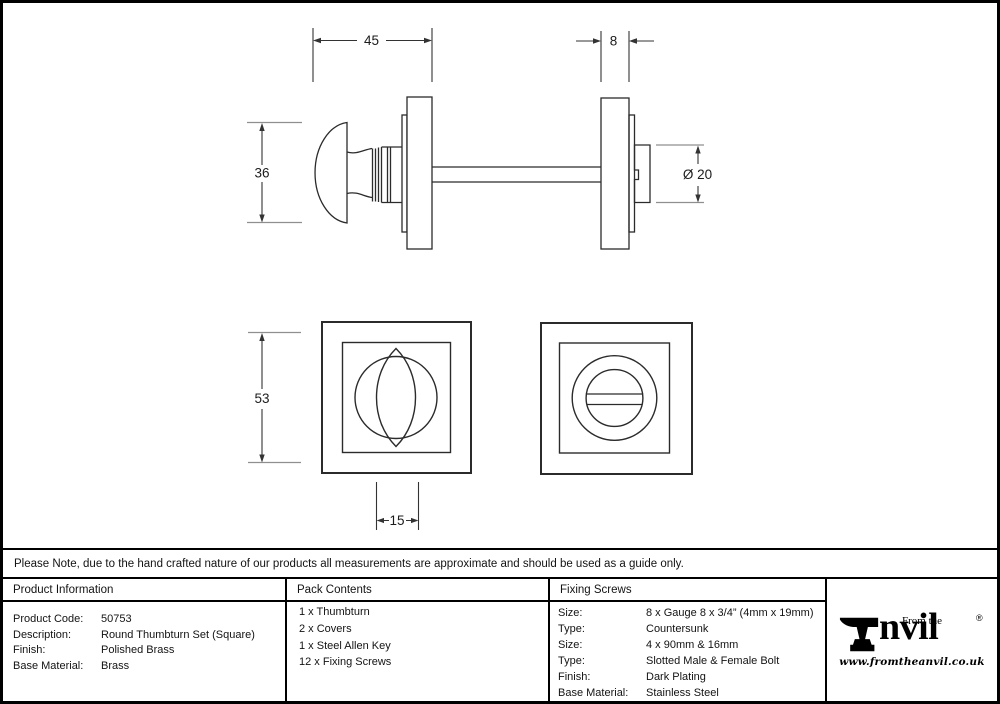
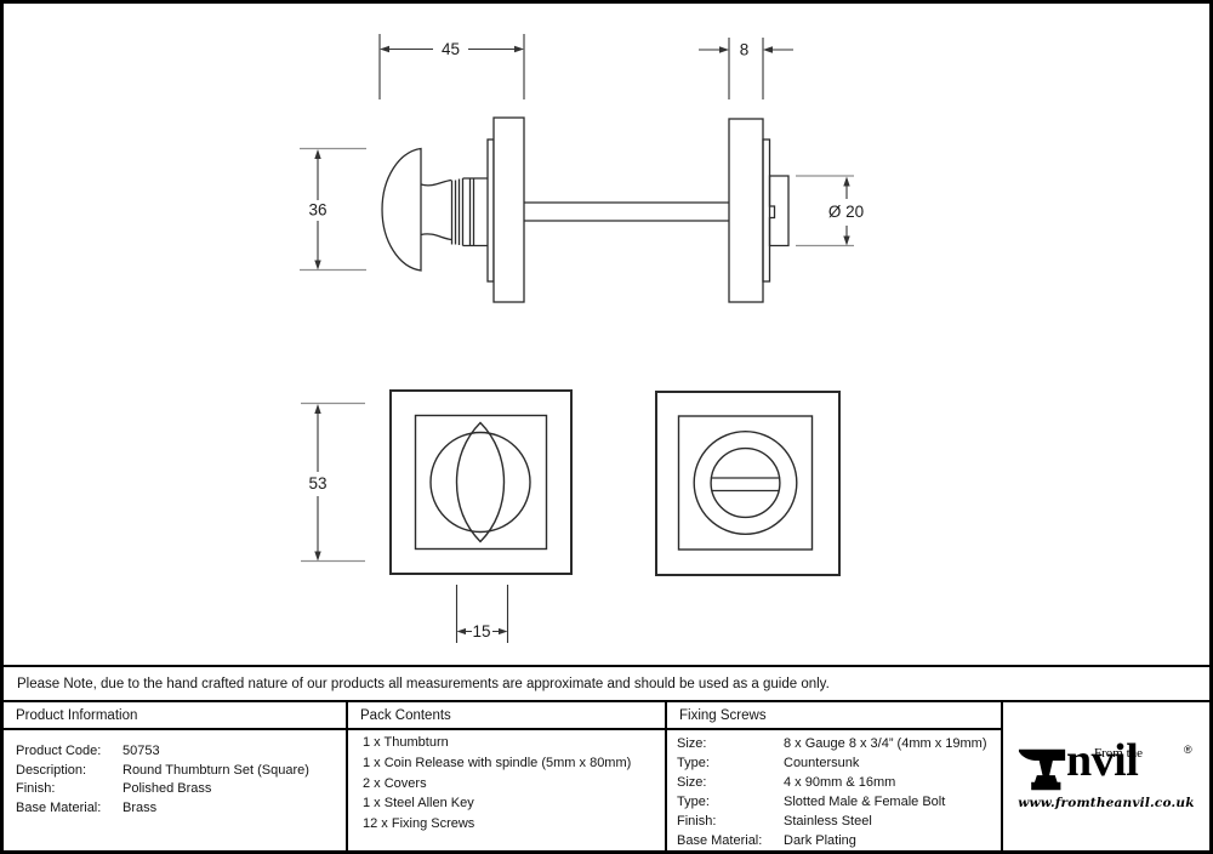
  45
  8
  36
  Ø 20
  53
  15
  Please Note, due to the hand crafted nature of our products all measurements are approximate and should be used as a guide only.
  Product Information
  Product Code:
  50753
  Description:
  Round Thumbturn Set (Square)
  Finish:
  Polished Brass
  Base Material:
  Brass
  Pack Contents
  1 x Thumbturn
+ 1 x Coin Release with spindle (5mm x 80mm)
  2 x Covers
  1 x Steel Allen Key
  12 x Fixing Screws
  Fixing Screws
  Size:
  8 x Gauge 8 x 3/4” (4mm x 19mm)
  Type:
  Countersunk
  Size:
  4 x 90mm & 16mm
  Type:
  Slotted Male & Female Bolt
  Finish:
- Dark Plating
+ Stainless Steel
  Base Material:
- Stainless Steel
+ Dark Plating
  From the
  nvil
  ®
  www.fromtheanvil.co.uk
